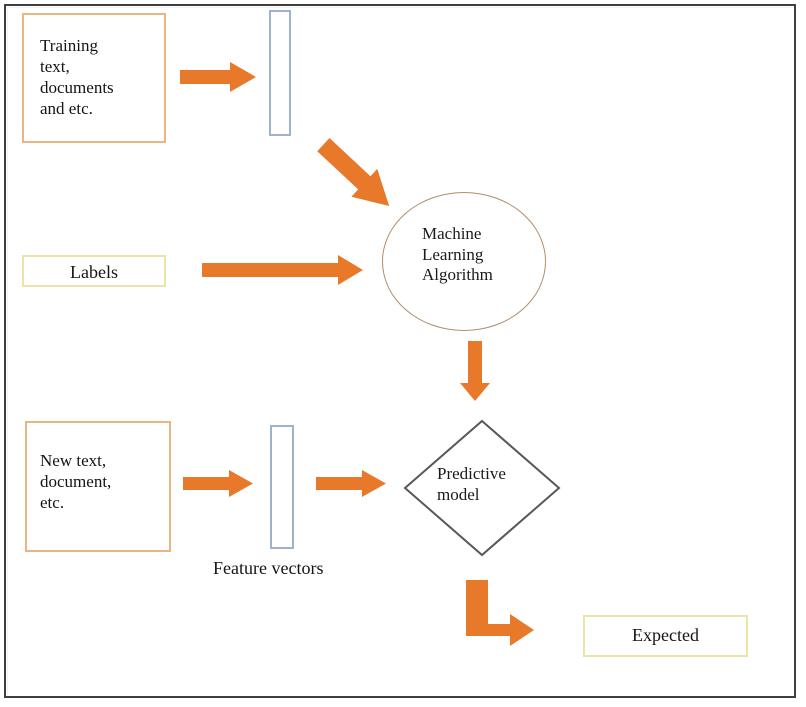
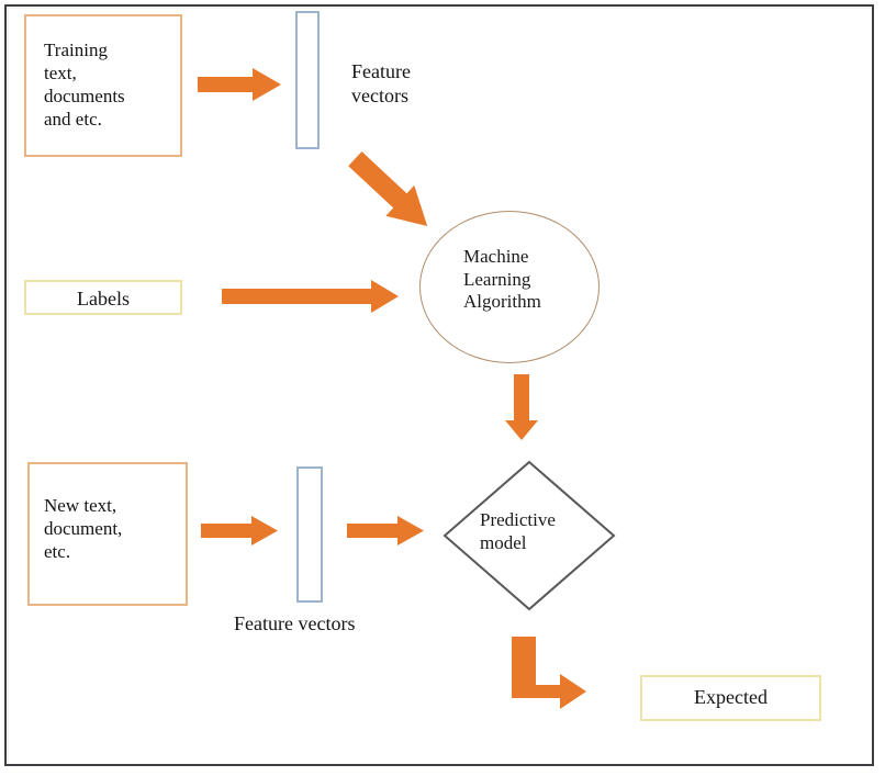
  Training
  text,
  documents
  and etc.
+ Feature
+ vectors
  Labels
  Machine
  Learning
  Algorithm
  New text,
  document,
  etc.
  Feature vectors
  Predictive
  model
  Expected
